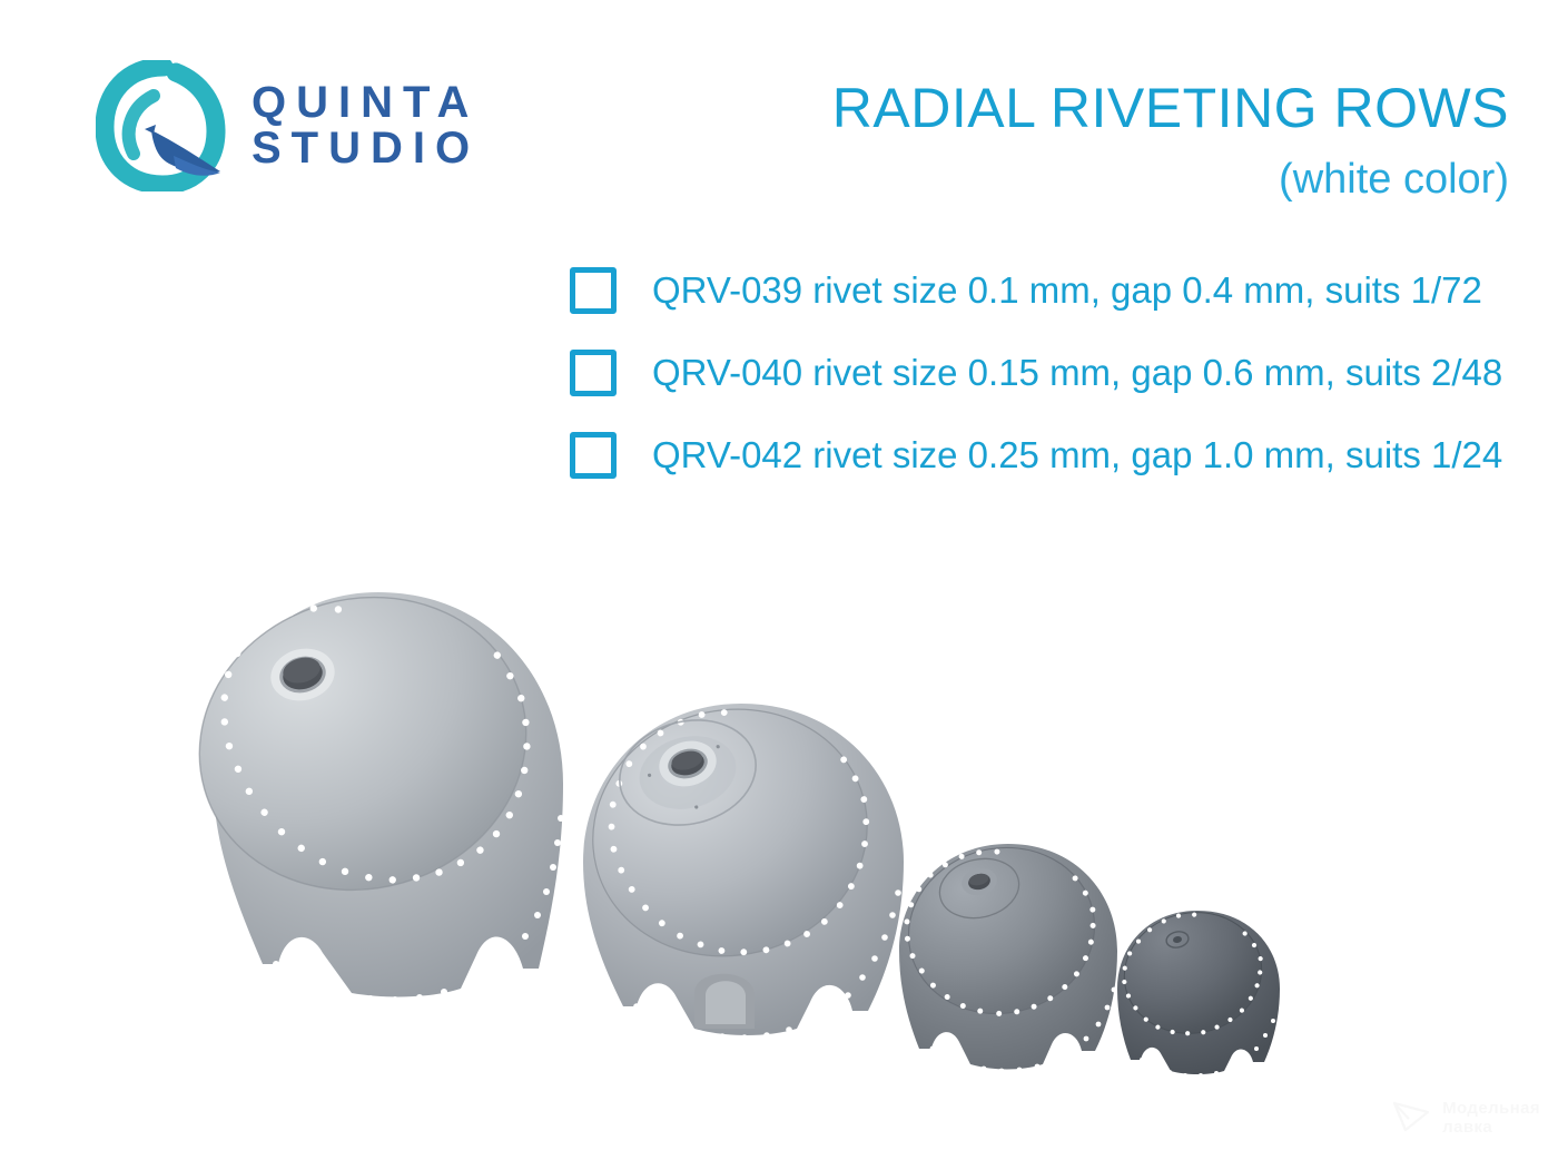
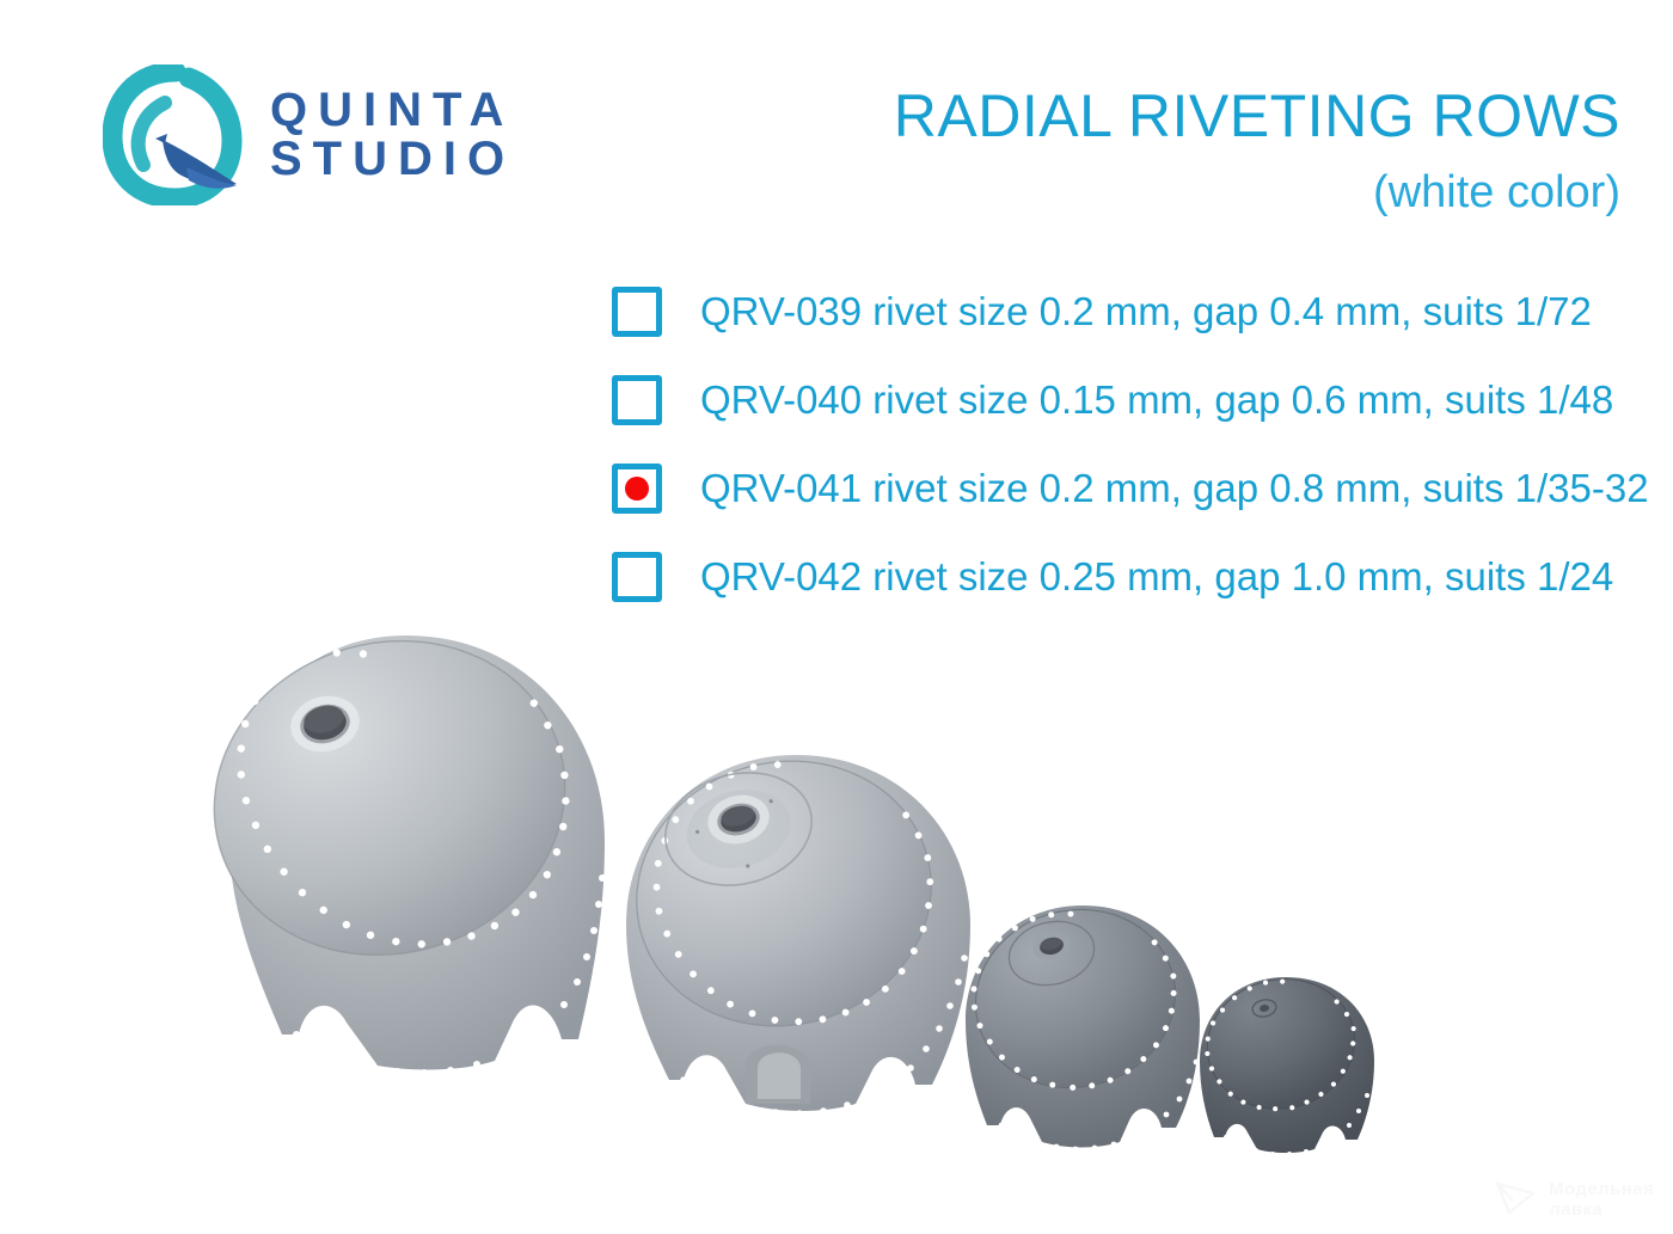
  QUINTA
  STUDIO
  RADIAL RIVETING ROWS
  (white color)
- QRV-039 rivet size 0.1 mm, gap 0.4 mm, suits 1/72
+ QRV-039 rivet size 0.2 mm, gap 0.4 mm, suits 1/72
- QRV-040 rivet size 0.15 mm, gap 0.6 mm, suits 2/48
+ QRV-040 rivet size 0.15 mm, gap 0.6 mm, suits 1/48
+ QRV-041 rivet size 0.2 mm, gap 0.8 mm, suits 1/35-32
  QRV-042 rivet size 0.25 mm, gap 1.0 mm, suits 1/24
